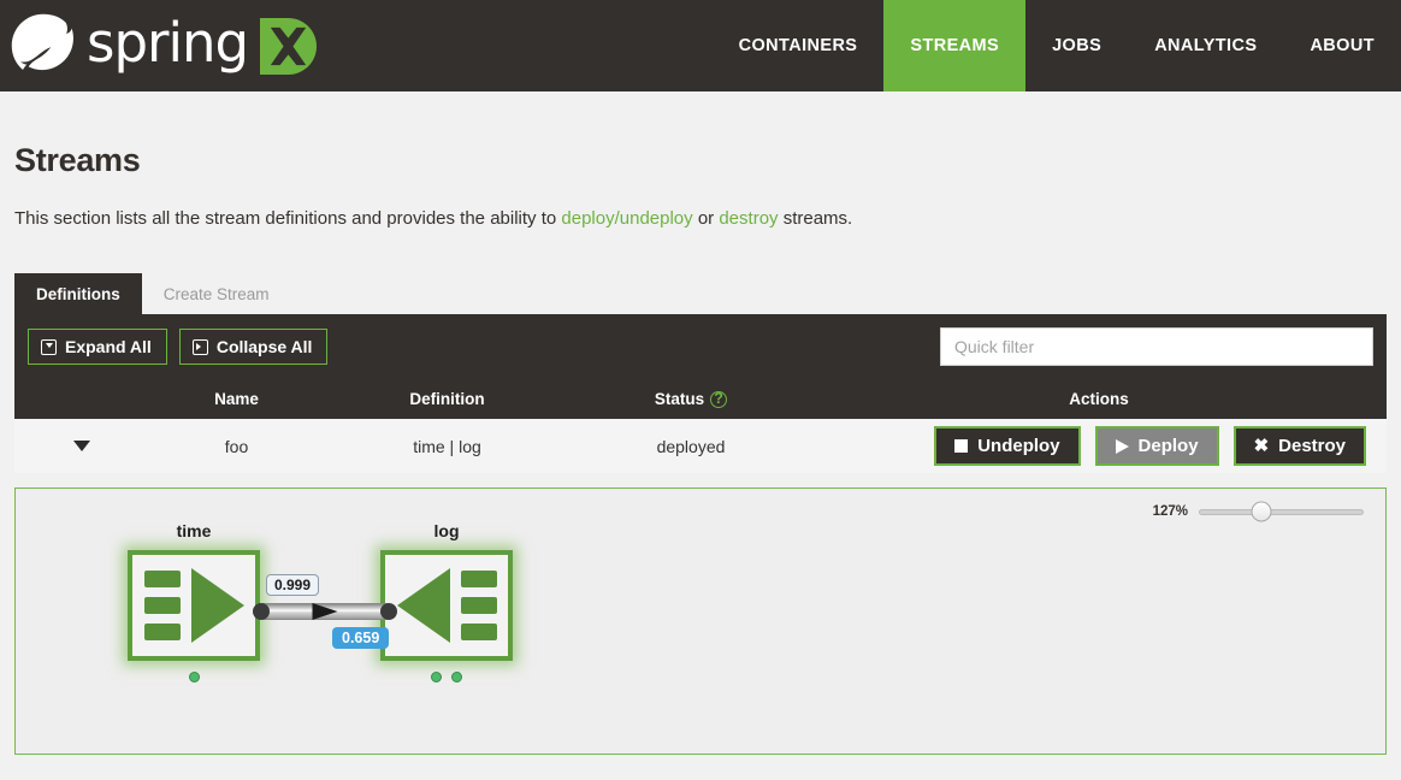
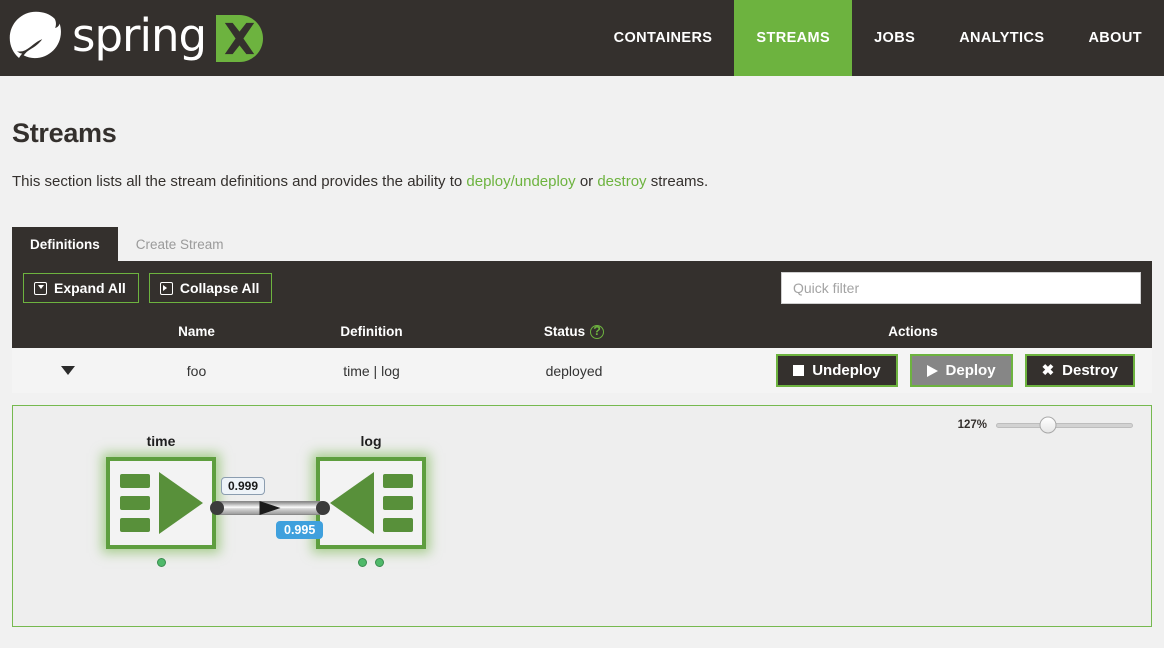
  spring
  CONTAINERS
  STREAMS
  JOBS
  ANALYTICS
  ABOUT
  Streams
  This section lists all the stream definitions and provides the ability to deploy/undeploy or destroy streams.
  Definitions
  Create Stream
  Expand All
  Collapse All
  Quick filter
  	Name	Definition	Status ?	Actions
  	foo	time | log	deployed	Undeploy Deploy ✖ Destroy
  127%
  time
  log
  0.999
- 0.659
+ 0.995
